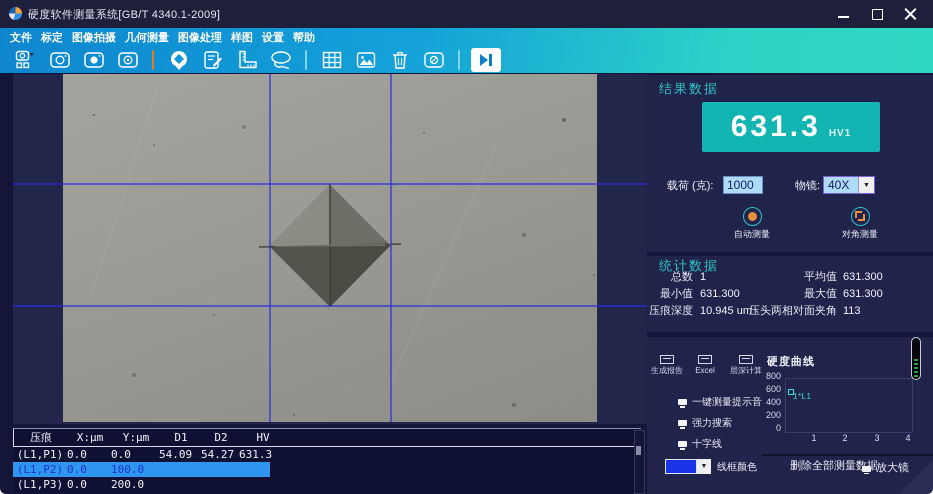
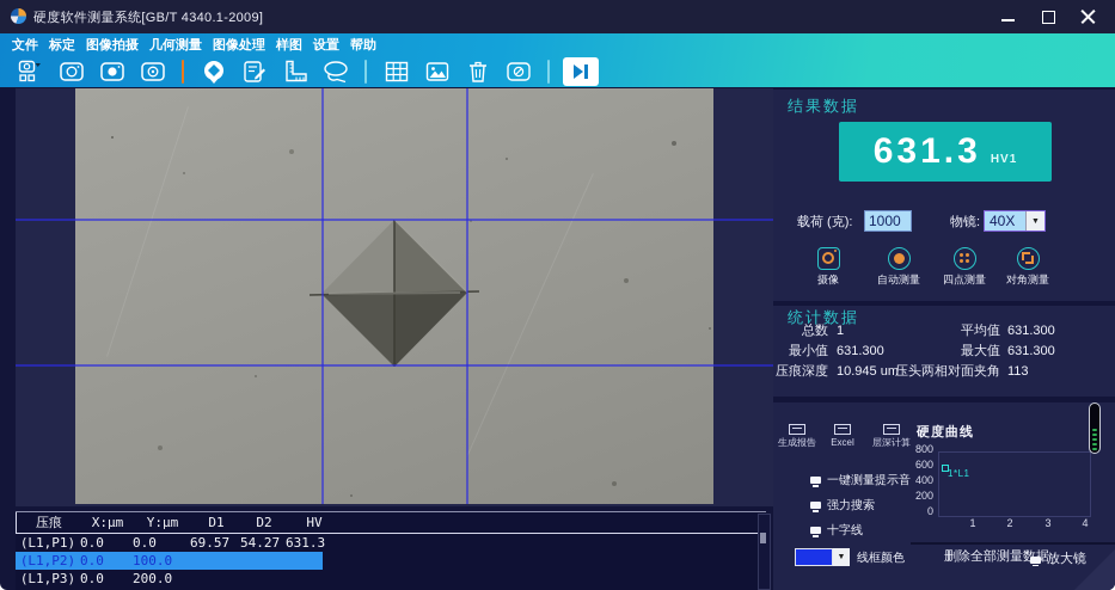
  硬度软件测量系统[GB/T 4340.1-2009]
  文件
  标定
  图像拍摄
  几何测量
  图像处理
  样图
  设置
  帮助
  压痕
  X:μm
  Y:μm
  D1
  D2
  HV
  (L1,P1)
  0.0
  0.0
- 54.09
+ 69.57
  54.27
  631.3
  (L1,P2)
  0.0
  100.0
  (L1,P3)
  0.0
  200.0
  结果数据
  631.3
  HV1
  载荷 (克):
  1000
  物镜:
  40X
+ 摄像
  自动测量
+ 四点测量
  对角测量
  统计数据
  总数
  1
  平均值
  631.300
  最小值
  631.300
  最大值
  631.300
  压痕深度
  10.945 um
  压头两相对面夹角
  113
  生成报告
  Excel
  层深计算
  硬度曲线
  800
  600
  400
  200
  0
  1*L1
  1
  2
  3
  4
  一键测量提示音
  强力搜索
  十字线
  线框颜色
  删除全部测量据
  放大镜
